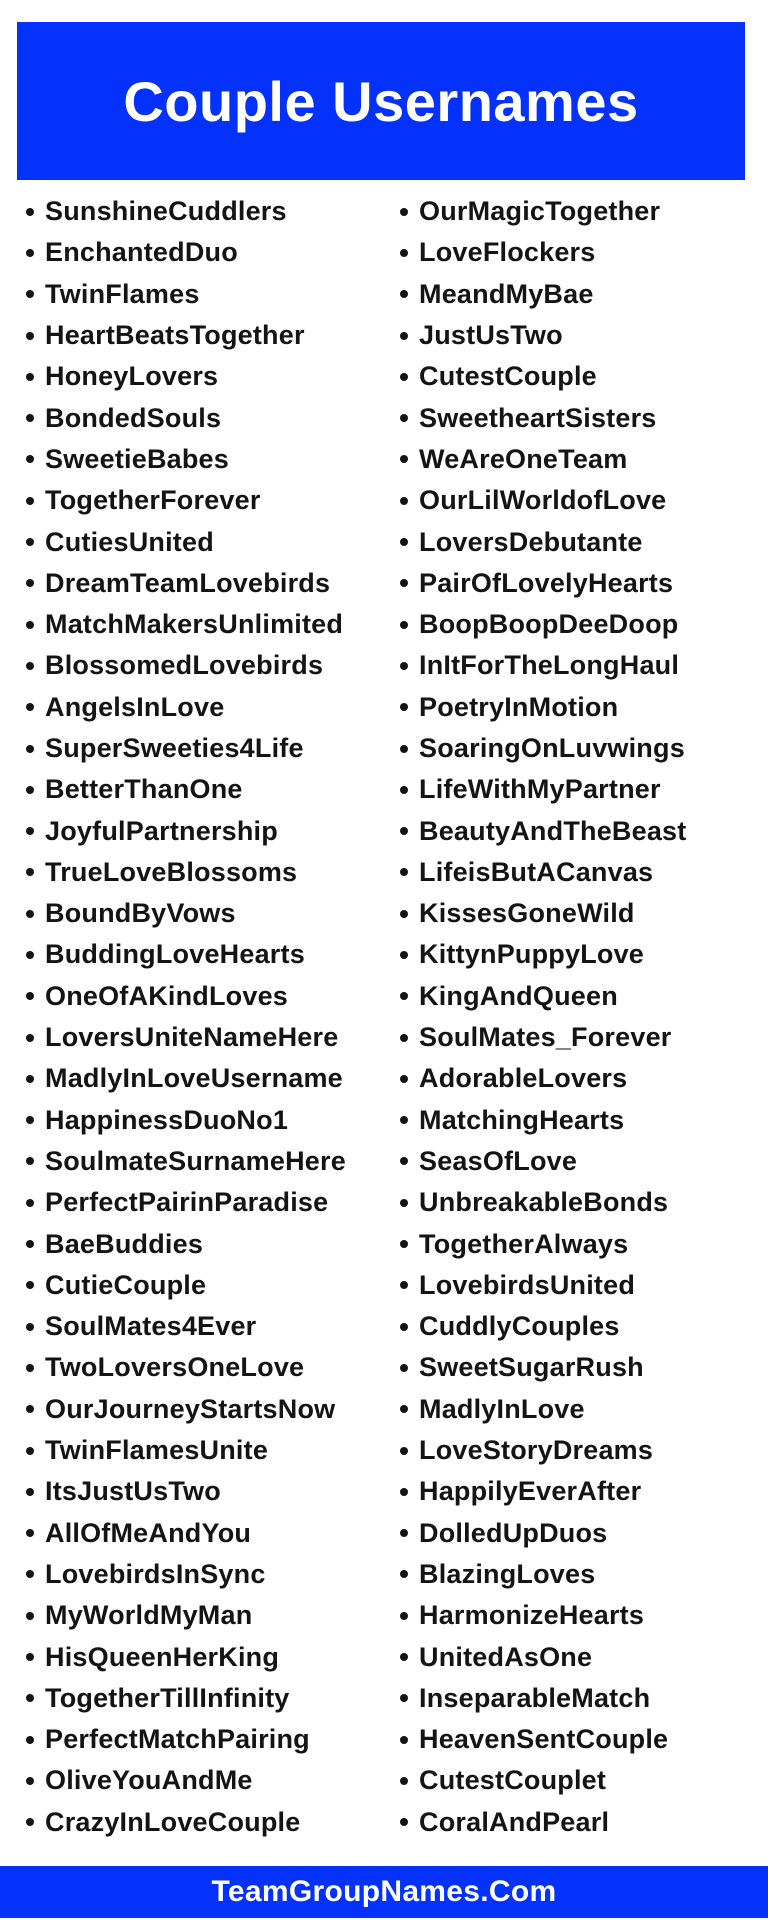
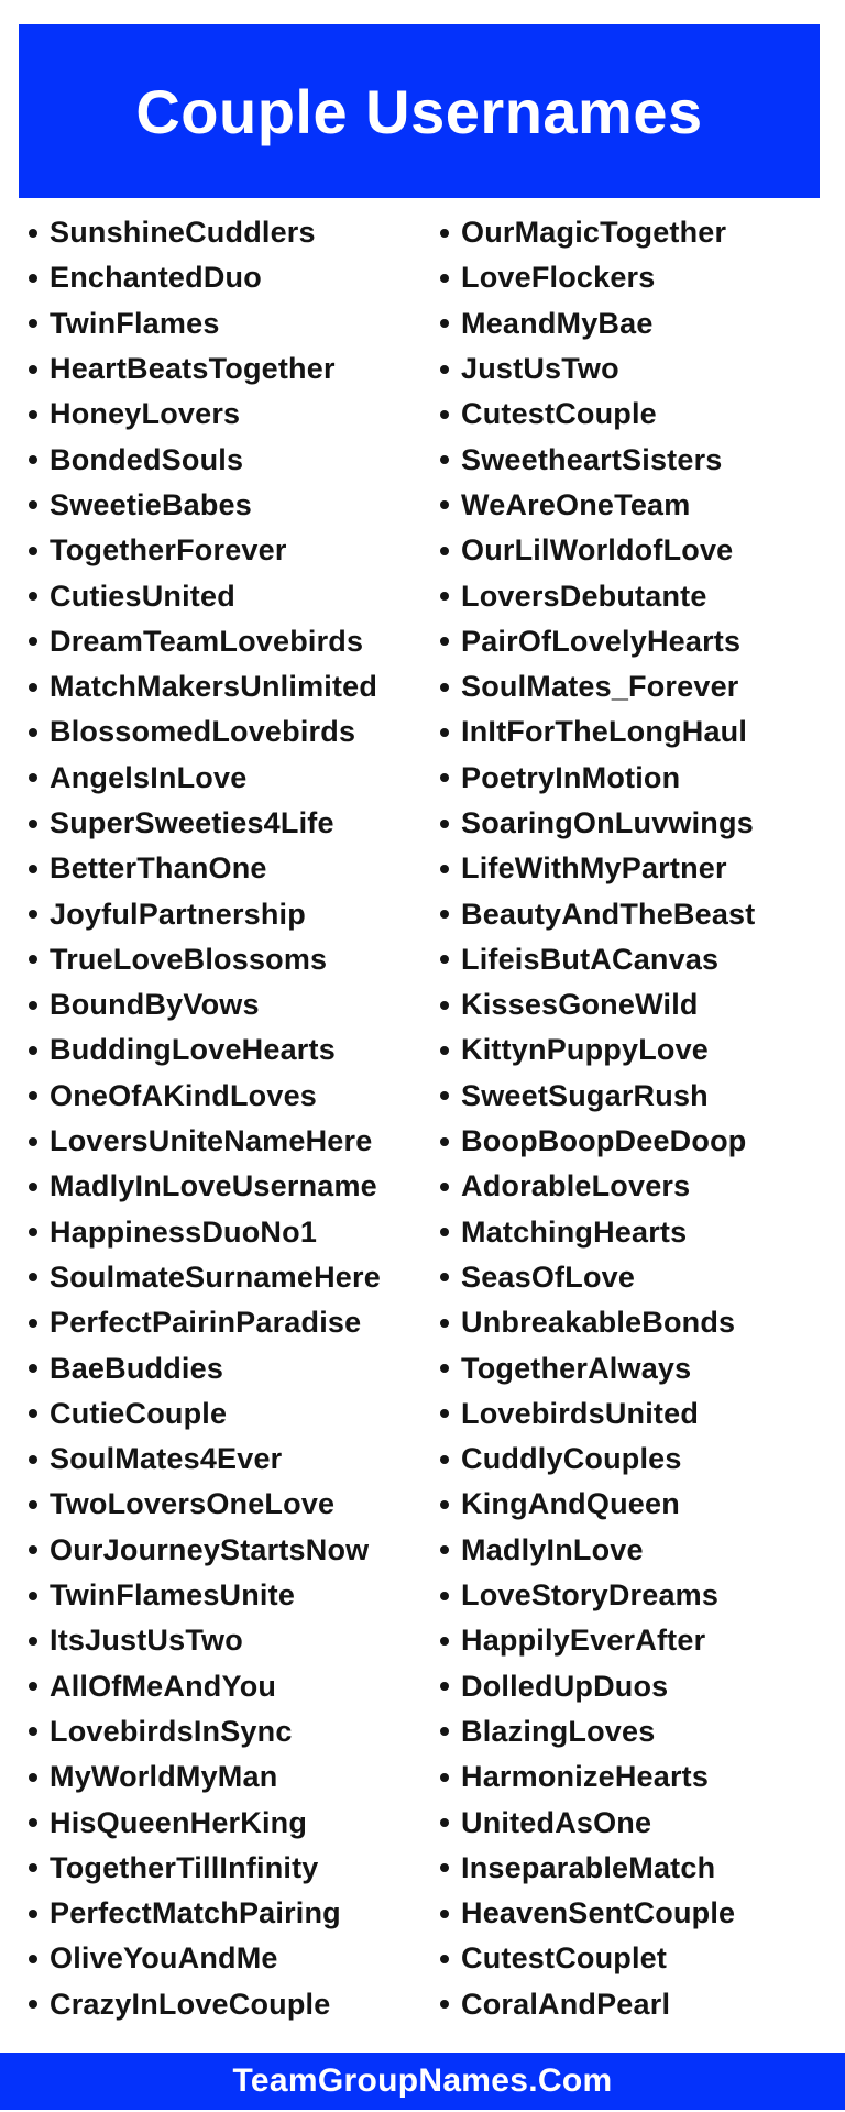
  Couple Usernames
  SunshineCuddlers
  EnchantedDuo
  TwinFlames
  HeartBeatsTogether
  HoneyLovers
  BondedSouls
  SweetieBabes
  TogetherForever
  CutiesUnited
  DreamTeamLovebirds
  MatchMakersUnlimited
  BlossomedLovebirds
  AngelsInLove
  SuperSweeties4Life
  BetterThanOne
  JoyfulPartnership
  TrueLoveBlossoms
  BoundByVows
  BuddingLoveHearts
  OneOfAKindLoves
  LoversUniteNameHere
  MadlyInLoveUsername
  HappinessDuoNo1
  SoulmateSurnameHere
  PerfectPairinParadise
  BaeBuddies
  CutieCouple
  SoulMates4Ever
  TwoLoversOneLove
  OurJourneyStartsNow
  TwinFlamesUnite
  ItsJustUsTwo
  AllOfMeAndYou
  LovebirdsInSync
  MyWorldMyMan
  HisQueenHerKing
  TogetherTillInfinity
  PerfectMatchPairing
  OliveYouAndMe
  CrazyInLoveCouple
  OurMagicTogether
  LoveFlockers
  MeandMyBae
  JustUsTwo
  CutestCouple
  SweetheartSisters
  WeAreOneTeam
  OurLilWorldofLove
  LoversDebutante
  PairOfLovelyHearts
- BoopBoopDeeDoop
+ SoulMates_Forever
  InItForTheLongHaul
  PoetryInMotion
  SoaringOnLuvwings
  LifeWithMyPartner
  BeautyAndTheBeast
  LifeisButACanvas
  KissesGoneWild
  KittynPuppyLove
- KingAndQueen
+ SweetSugarRush
- SoulMates_Forever
+ BoopBoopDeeDoop
  AdorableLovers
  MatchingHearts
  SeasOfLove
  UnbreakableBonds
  TogetherAlways
  LovebirdsUnited
  CuddlyCouples
- SweetSugarRush
+ KingAndQueen
  MadlyInLove
  LoveStoryDreams
  HappilyEverAfter
  DolledUpDuos
  BlazingLoves
  HarmonizeHearts
  UnitedAsOne
  InseparableMatch
  HeavenSentCouple
  CutestCouplet
  CoralAndPearl
  TeamGroupNames.Com
